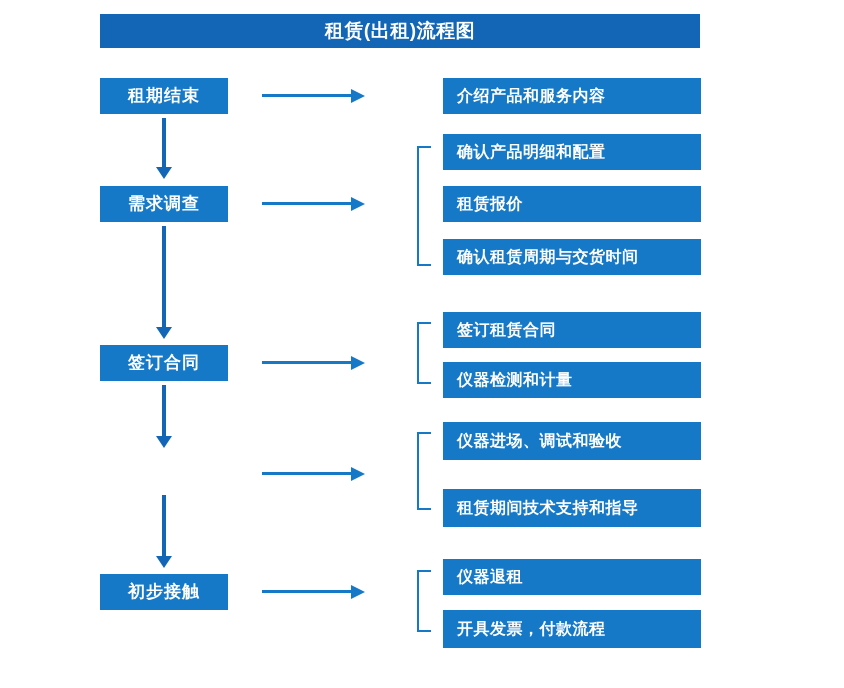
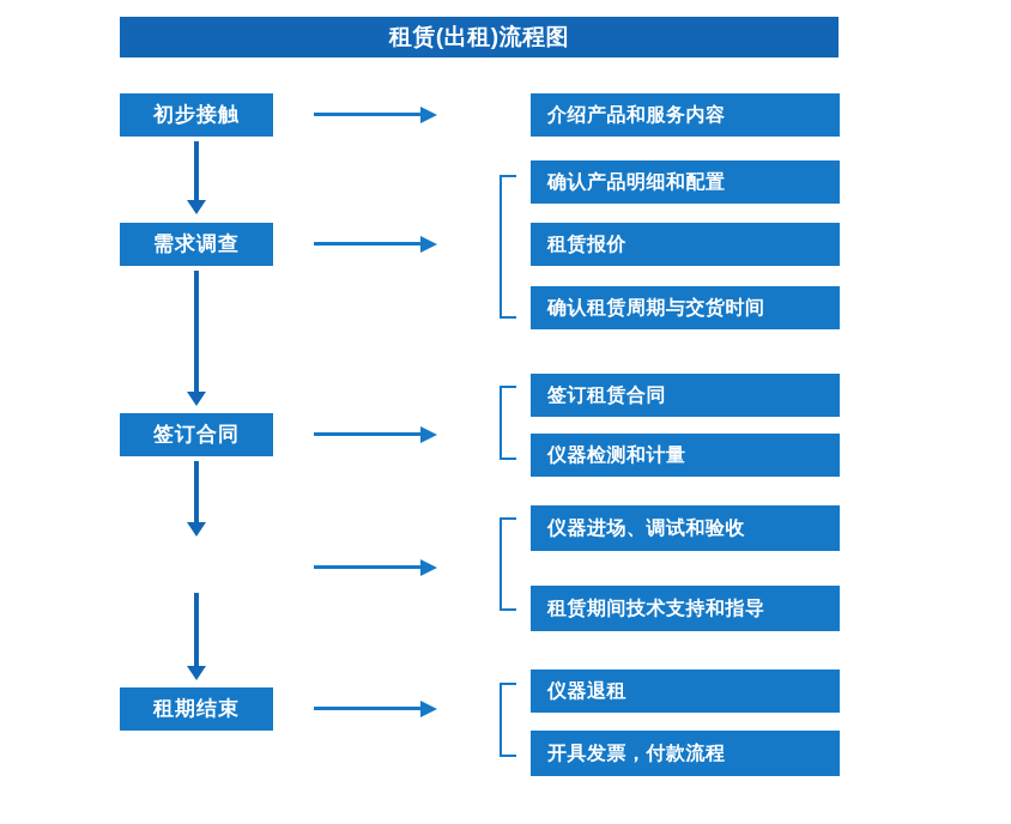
  租赁(出租)流程图
- 租期结束
+ 初步接触
  需求调查
  签订合同
- 初步接触
+ 租期结束
  介绍产品和服务内容
  确认产品明细和配置
  租赁报价
  确认租赁周期与交货时间
  签订租赁合同
  仪器检测和计量
  仪器进场、调试和验收
  租赁期间技术支持和指导
  仪器退租
  开具发票，付款流程
